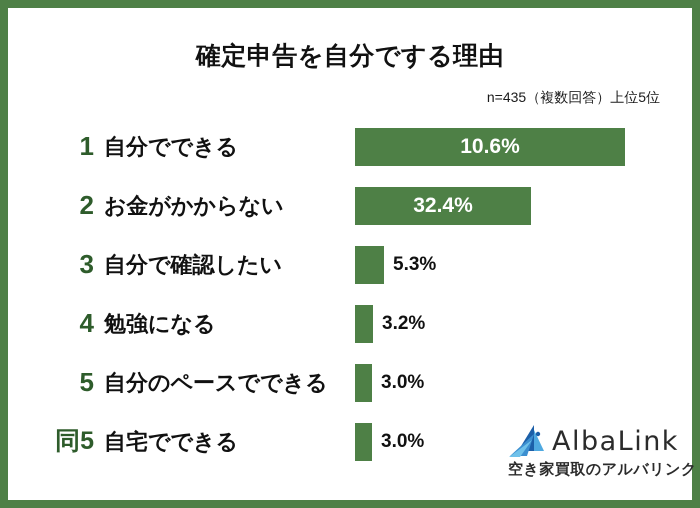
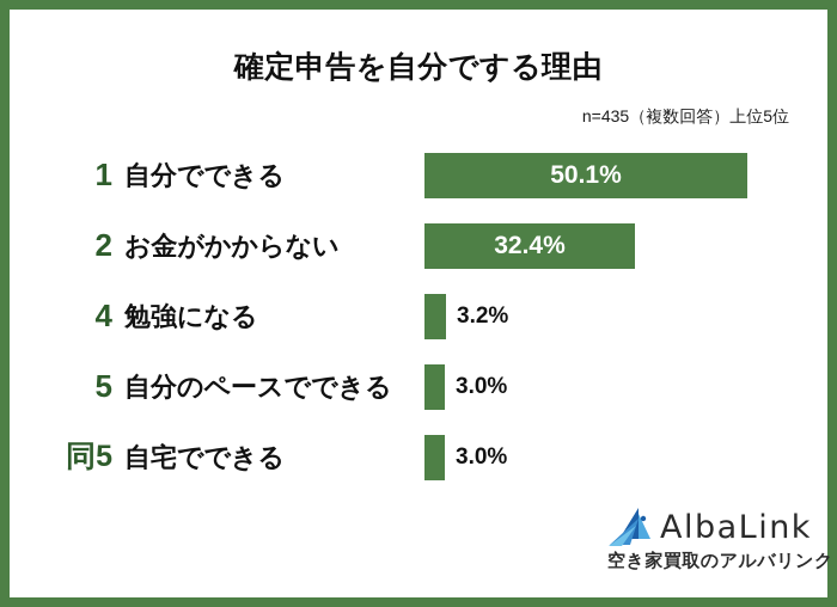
  確定申告を自分でする理由
  n=435（複数回答）上位5位
  1
  自分でできる
- 10.6%
+ 50.1%
  2
  お金がかからない
  32.4%
- 3
- 自分で確認したい
- 5.3%
  4
  勉強になる
  3.2%
  5
  自分のペースでできる
  3.0%
  同5
  自宅でできる
  3.0%
  AlbaLink
  空き家買取のアルバリンク
